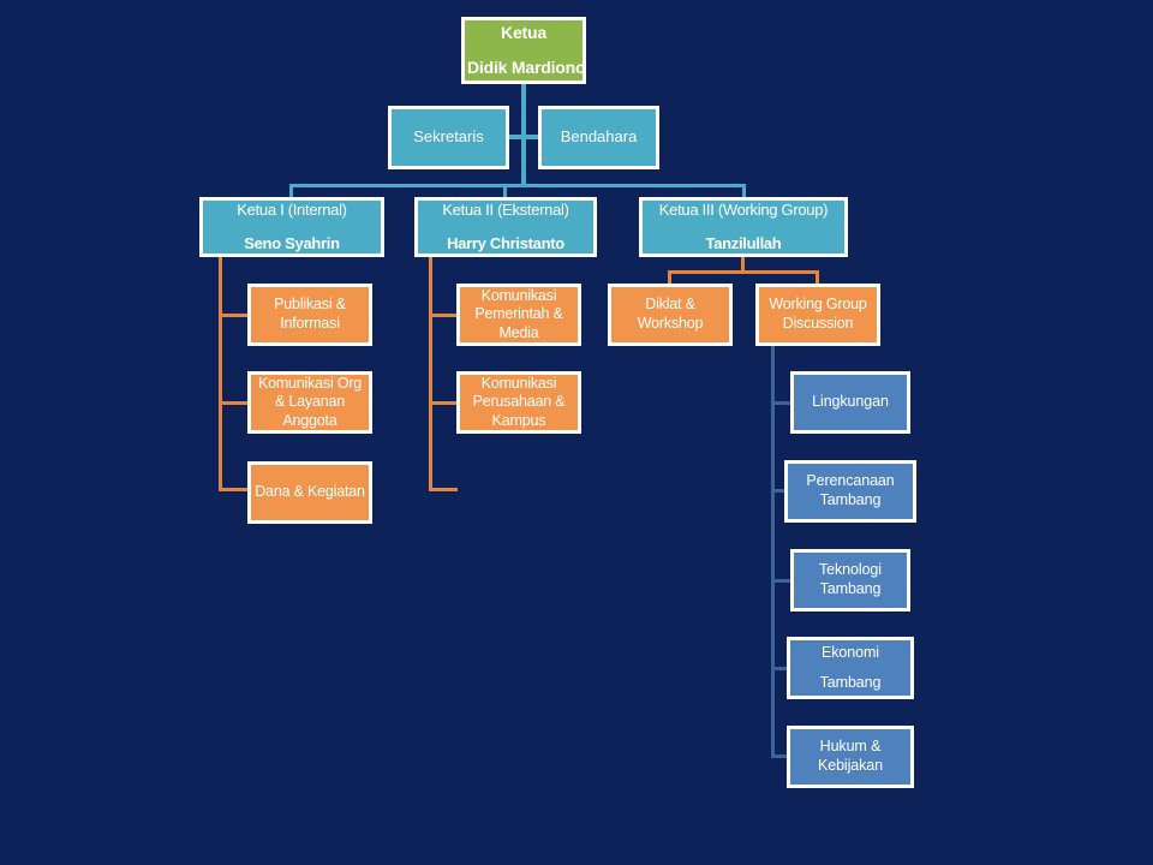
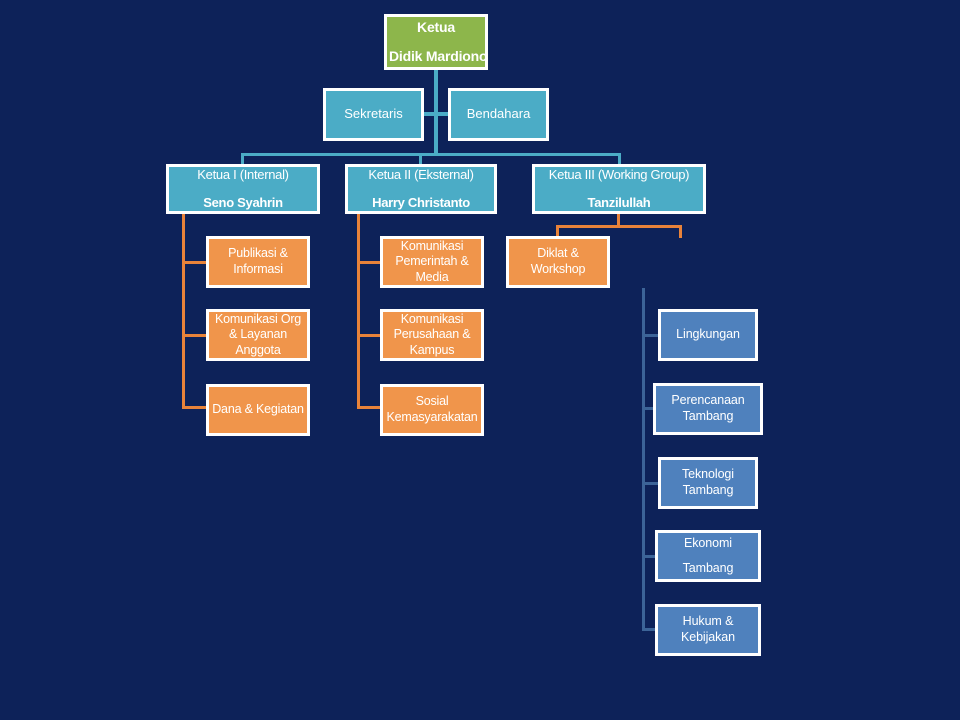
  Ketua
  Didik Mardiono
  Sekretaris
  Bendahara
  Ketua I (Internal)
  Seno Syahrin
  Ketua II (Eksternal)
  Harry Christanto
  Ketua III (Working Group)
  Tanzilullah
  Publikasi &
  Informasi
  Komunikasi Org
  & Layanan
  Anggota
  Dana & Kegiatan
  Komunikasi
  Pemerintah &
  Media
  Komunikasi
  Perusahaan &
  Kampus
+ Sosial
+ Kemasyarakatan
  Diklat &
  Workshop
- Working Group
- Discussion
  Lingkungan
  Perencanaan
  Tambang
  Teknologi
  Tambang
  Ekonomi
  Tambang
  Hukum &
  Kebijakan
